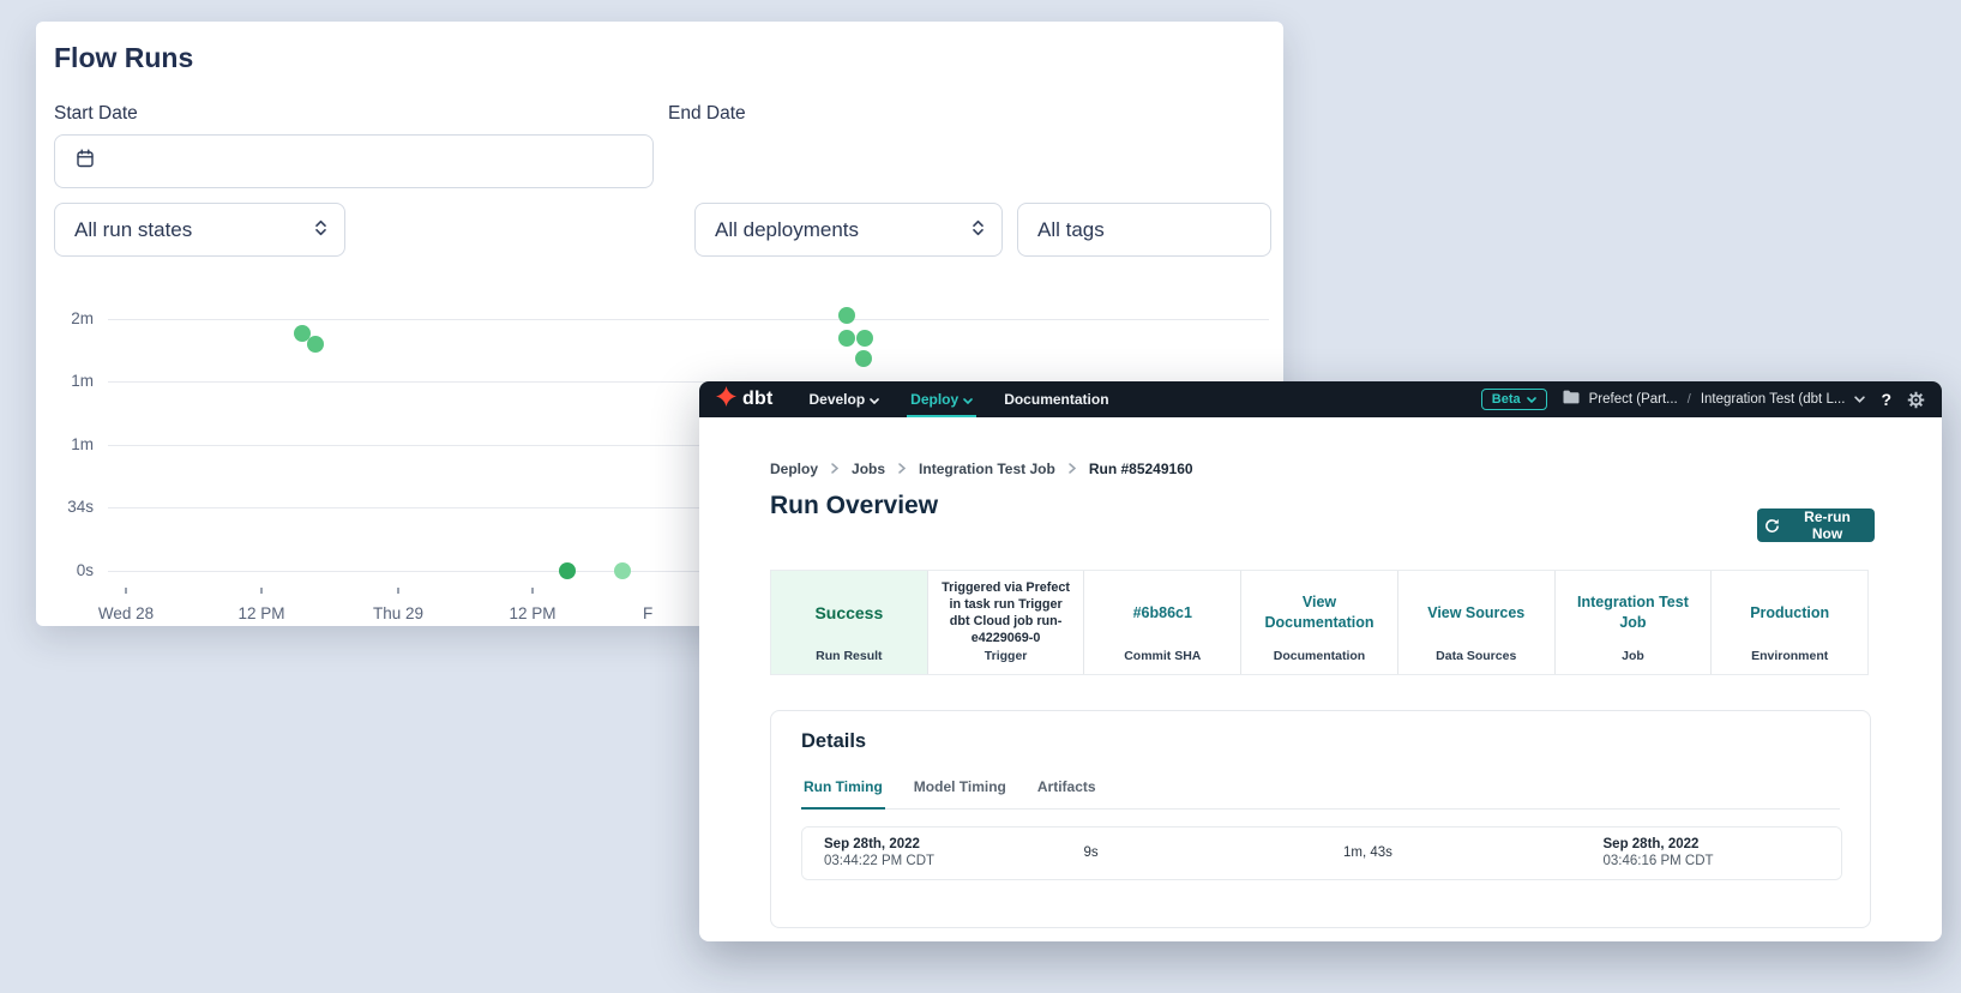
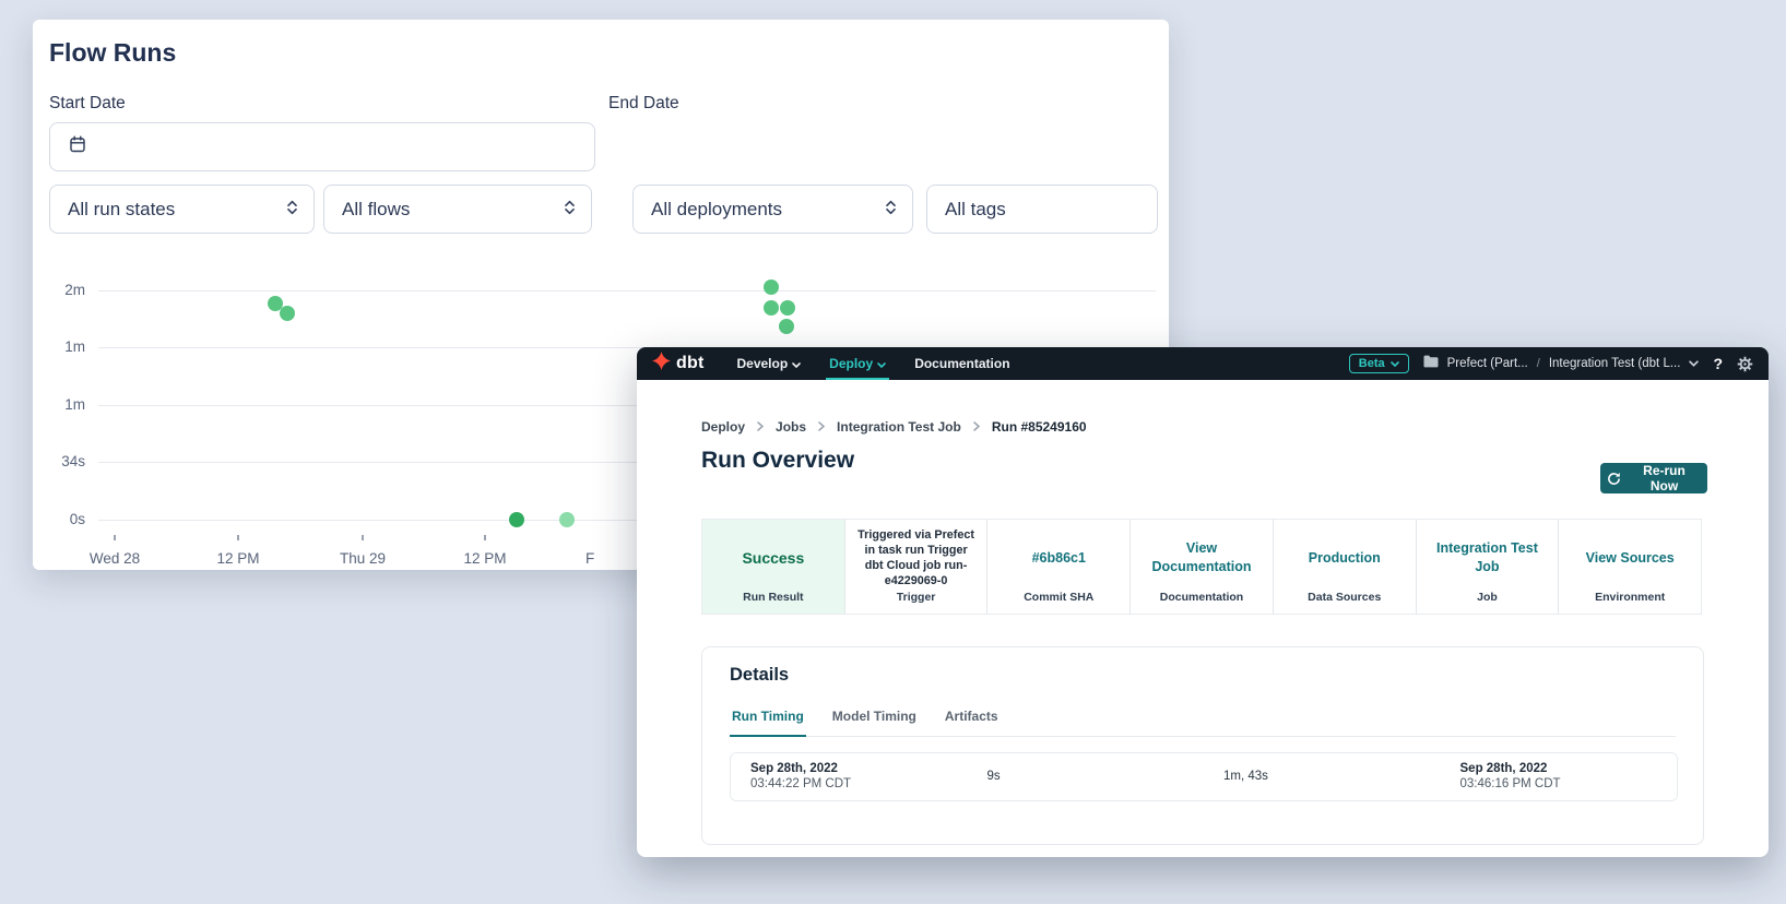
  Flow Runs
  Start Date
  End Date
  All run states
+ All flows
  All deployments
  All tags
  2m
  1m
  1m
  34s
  0s
  Wed 28
  12 PM
  Thu 29
  12 PM
  F
  dbt
  Develop
  Deploy
  Documentation
  Beta
  Prefect (Part...
  /
  Integration Test (dbt L...
  ?
  Deploy
  Jobs
  Integration Test Job
  Run #85249160
  Run Overview
  Re-run Now
  Success
  Run Result
  Triggered via Prefect in task run Trigger dbt Cloud job run-e4229069-0
  Trigger
  #6b86c1
  Commit SHA
  View Documentation
  Documentation
- View Sources
+ Production
  Data Sources
  Integration Test Job
  Job
- Production
+ View Sources
  Environment
  Details
  Run Timing
  Model Timing
  Artifacts
  Sep 28th, 2022
  03:44:22 PM CDT
  9s
  1m, 43s
  Sep 28th, 2022
  03:46:16 PM CDT
